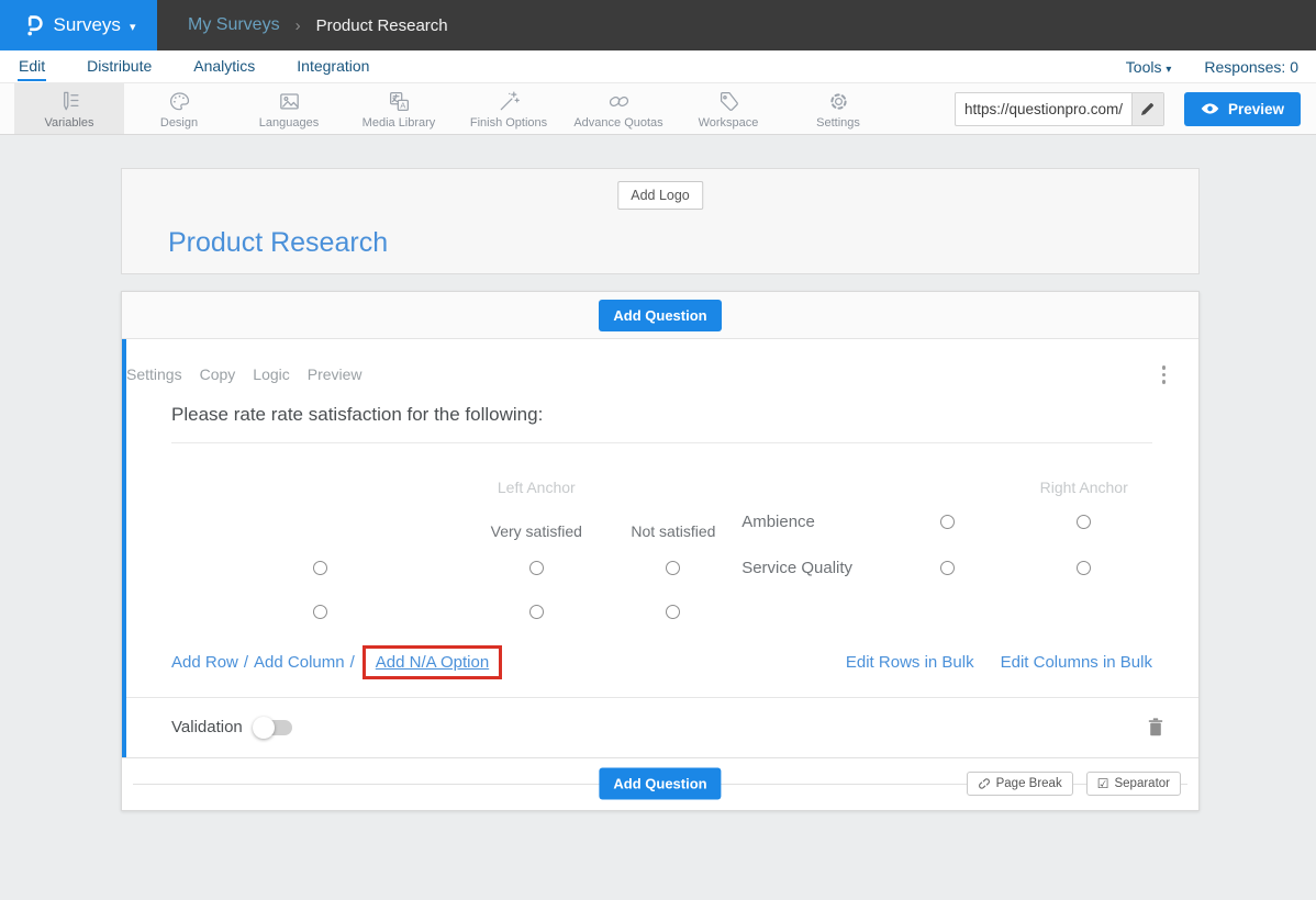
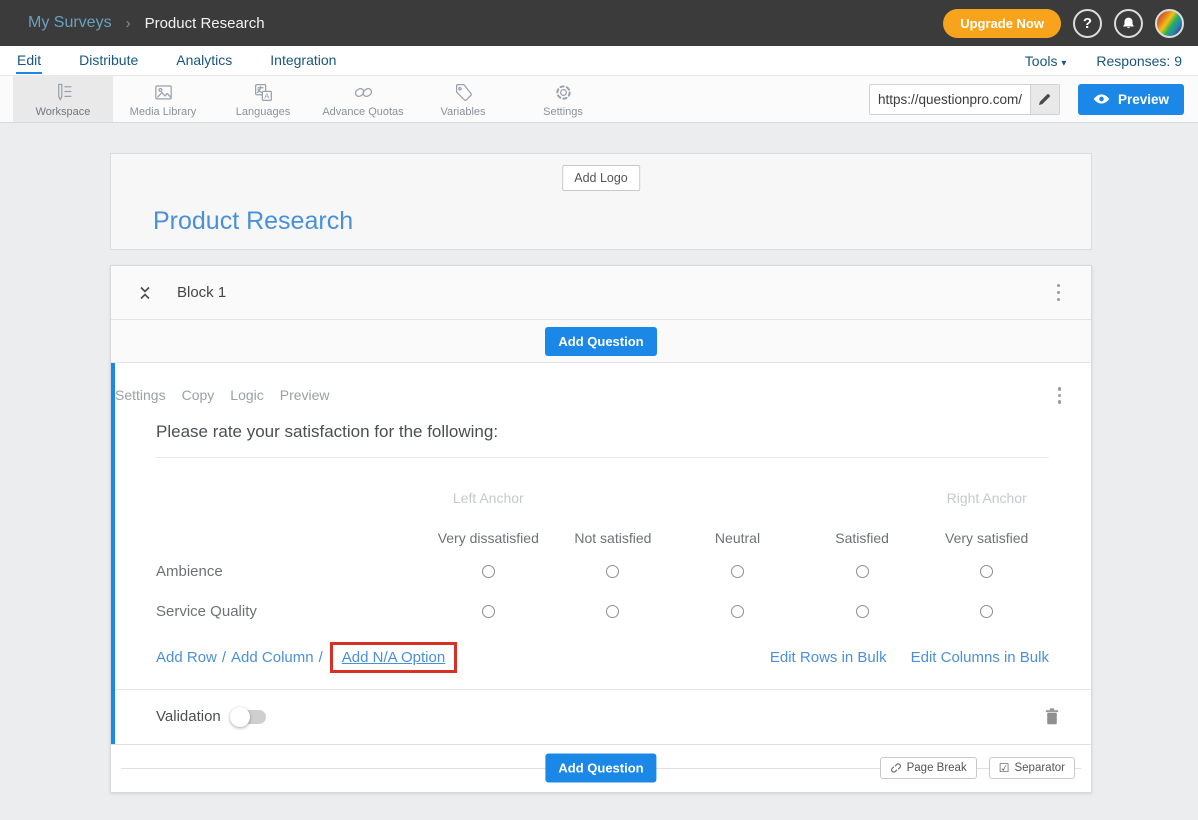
- Surveys
- ▾
  My Surveys
  ›
  Product Research
+ Upgrade Now
+ ?
  Edit
  Distribute
  Analytics
  Integration
  Tools ▾
- Responses: 0
+ Responses: 9
- Variables
+ Workspace
- Design
- Languages
+ Media Library
  A
- Media Library
+ Languages
- Finish Options
  Advance Quotas
- Workspace
+ Variables
  Settings
  https://questionpro.com/
  Preview
  Add Logo
  Product Research
+ Block 1
  Add Question
  Settings
  Copy
  Logic
  Preview
- Please rate rate satisfaction for the following:
+ Please rate your satisfaction for the following:
  Left Anchor
  Right Anchor
+ Very dissatisfied
- Very satisfied
+ Not satisfied
+ Neutral
+ Satisfied
- Not satisfied
+ Very satisfied
  Ambience
  Service Quality
  Add Row
  /
  Add Column
  /
  Add N/A Option
  Edit Rows in Bulk
  Edit Columns in Bulk
  Validation
  Add Question
  Page Break
  ☑
  Separator
